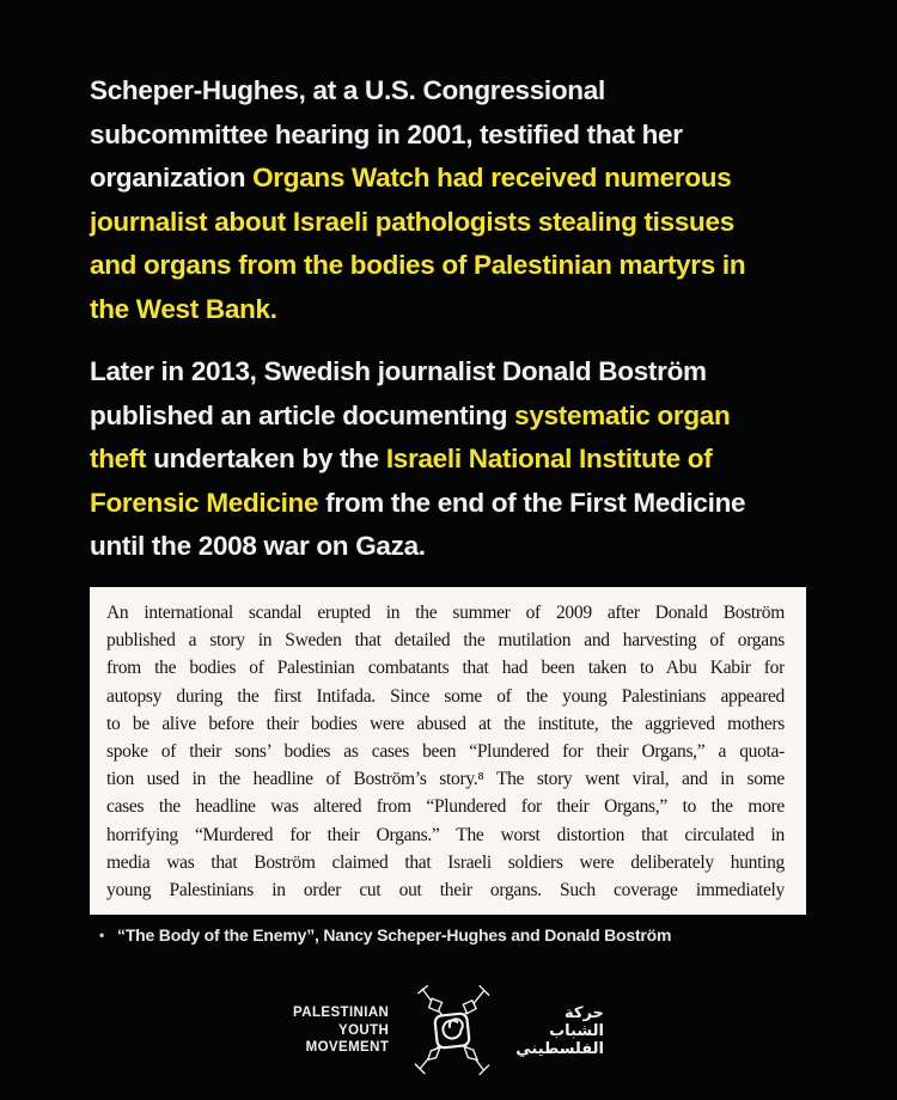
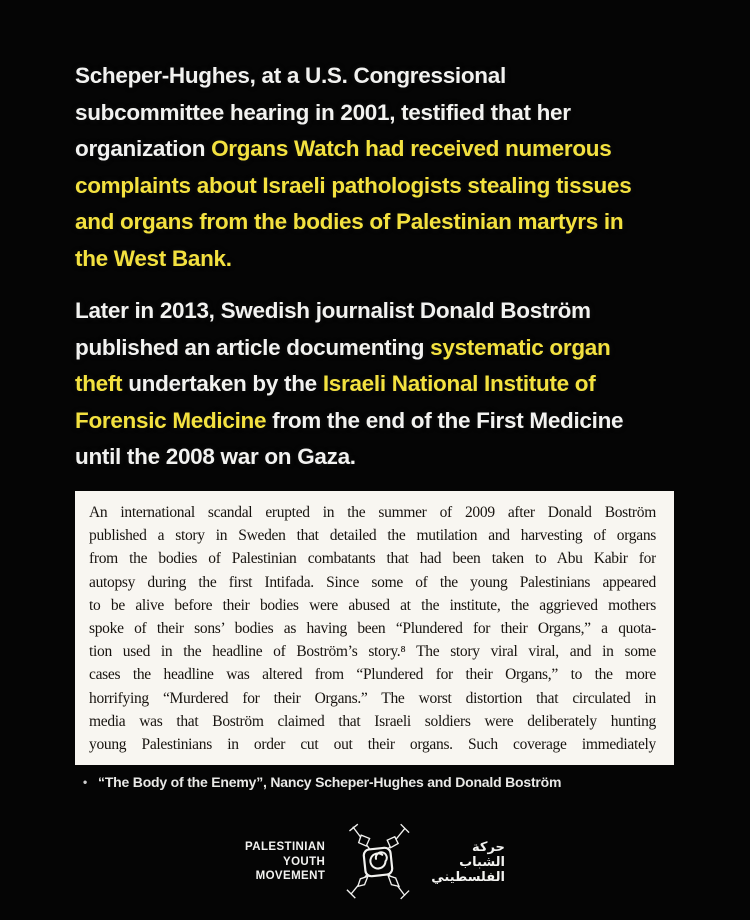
  Scheper-Hughes, at a U.S. Congressional
  subcommittee hearing in 2001, testified that her
  organization Organs Watch had received numerous
- journalist about Israeli pathologists stealing tissues
+ complaints about Israeli pathologists stealing tissues
  and organs from the bodies of Palestinian martyrs in
  the West Bank.
  Later in 2013, Swedish journalist Donald Boström
  published an article documenting systematic organ
  theft undertaken by the Israeli National Institute of
  Forensic Medicine from the end of the First Medicine
  until the 2008 war on Gaza.
  An international scandal erupted in the summer of 2009 after Donald Boström
  published a story in Sweden that detailed the mutilation and harvesting of organs
  from the bodies of Palestinian combatants that had been taken to Abu Kabir for
  autopsy during the first Intifada. Since some of the young Palestinians appeared
  to be alive before their bodies were abused at the institute, the aggrieved mothers
- spoke of their sons’ bodies as cases been “Plundered for their Organs,” a quota-
+ spoke of their sons’ bodies as having been “Plundered for their Organs,” a quota-
- tion used in the headline of Boström’s story.⁸ The story went viral, and in some
+ tion used in the headline of Boström’s story.⁸ The story viral viral, and in some
  cases the headline was altered from “Plundered for their Organs,” to the more
  horrifying “Murdered for their Organs.” The worst distortion that circulated in
  media was that Boström claimed that Israeli soldiers were deliberately hunting
  young Palestinians in order cut out their organs. Such coverage immediately
  •
  “The Body of the Enemy”, Nancy Scheper-Hughes and Donald Boström
  PALESTINIAN
  YOUTH
  MOVEMENT
  حركة
  الشباب
  الفلسطيني
